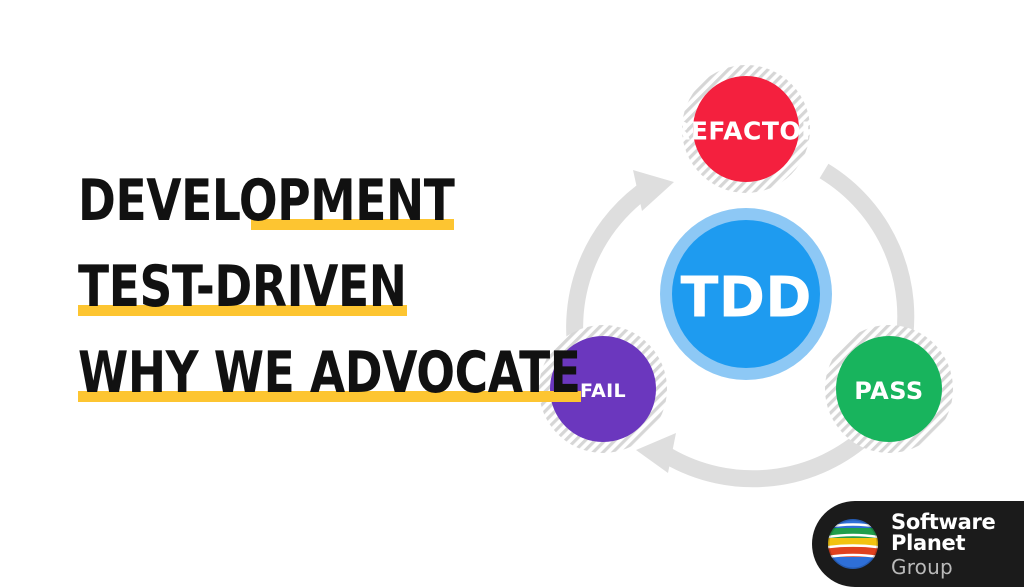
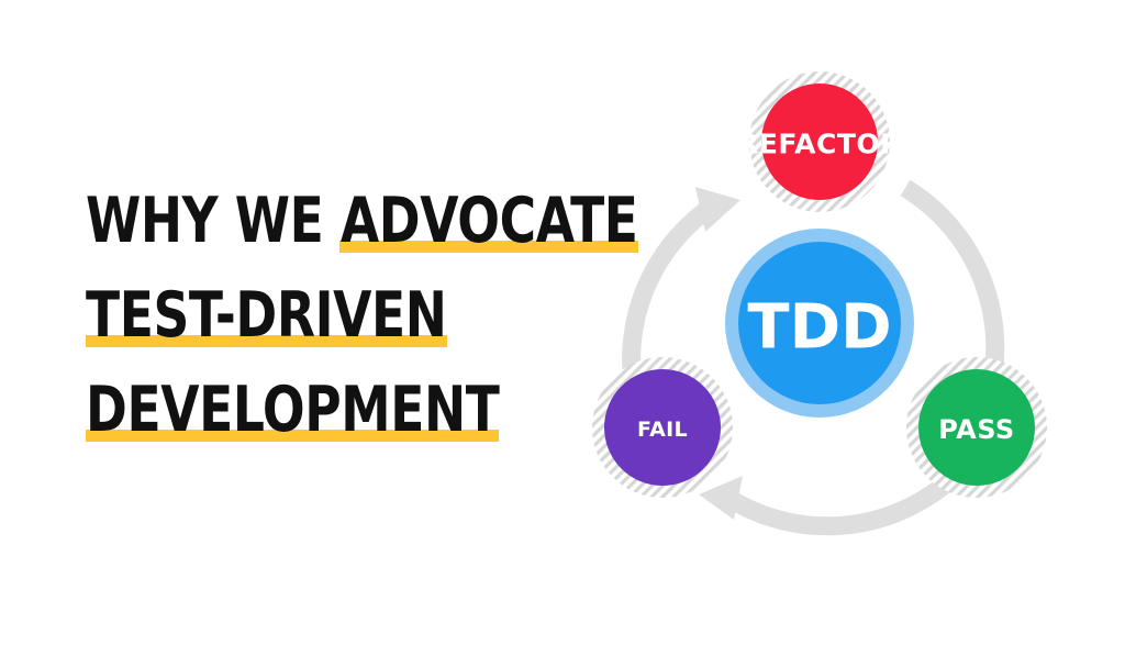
- DEVELOPMENT
+ WHY WE ADVOCATE
  TEST-DRIVEN
- WHY WE ADVOCATE
+ DEVELOPMENT
  REFACTOR
  PASS
  FAIL
  TDD
- Software Planet
- Group
